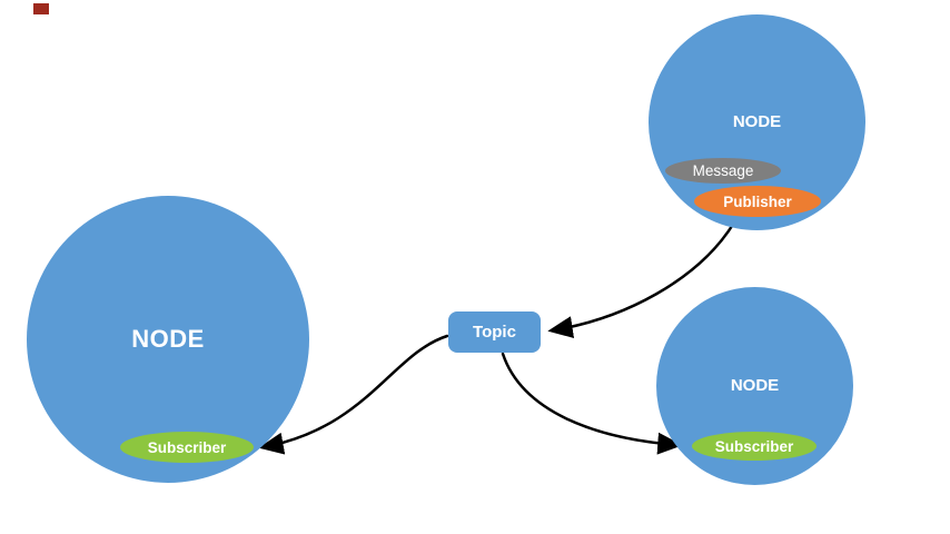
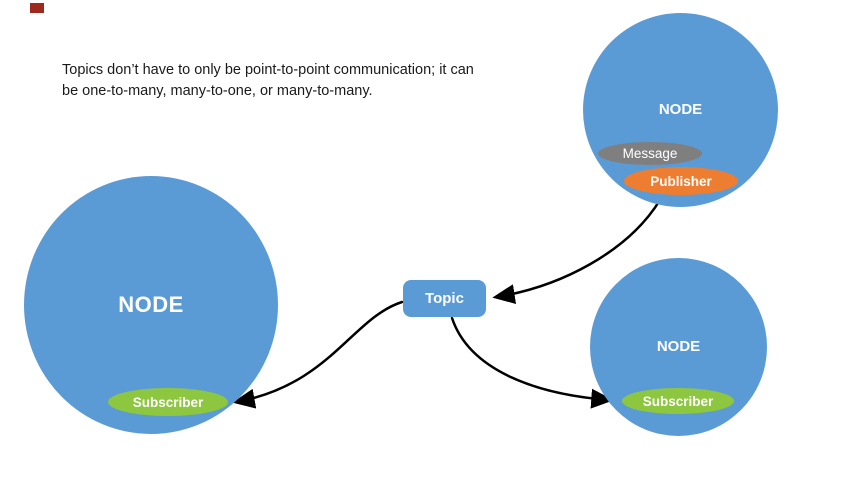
+ Topics don’t have to only be point-to-point communication; it can be one-to-many, many-to-one, or many-to-many.
  NODE
  Subscriber
  NODE
  Message
  Publisher
  NODE
  Subscriber
  Topic
